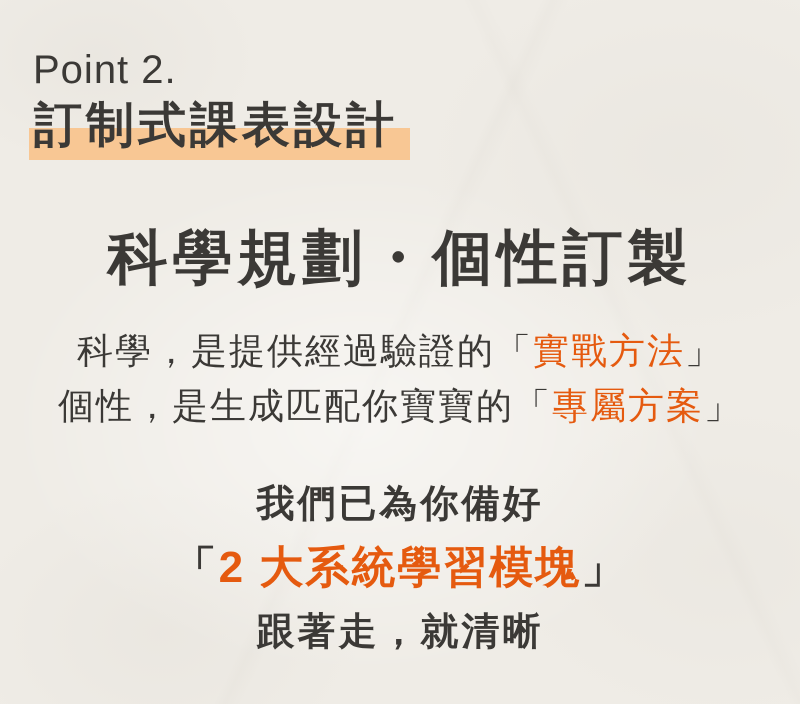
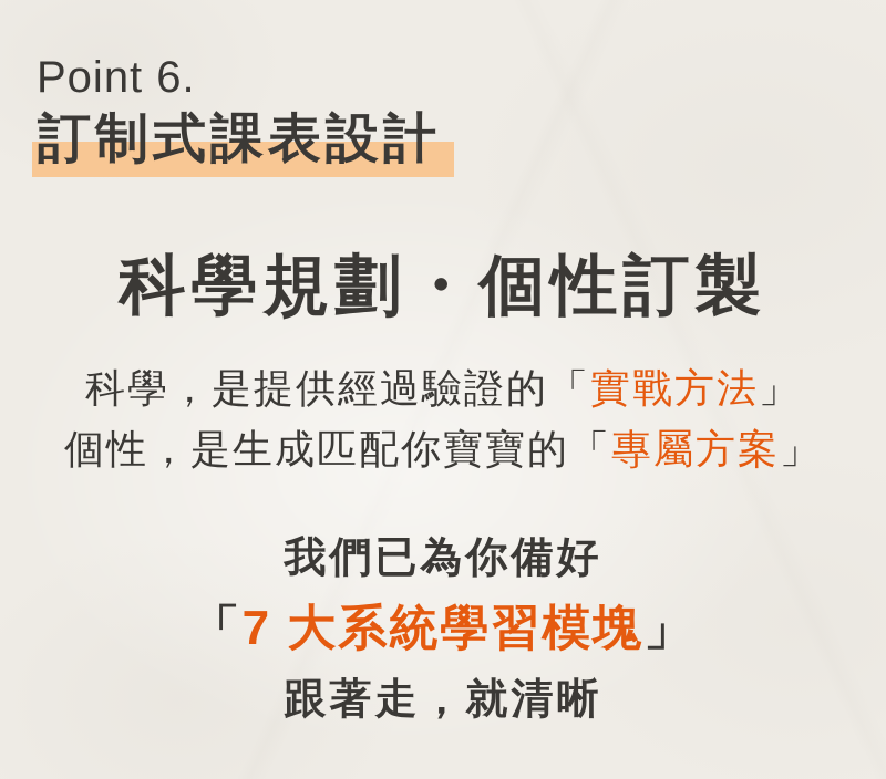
- Point 2.
+ Point 6.
  訂制式課表設計
  科學規劃・個性訂製
  科學，是提供經過驗證的「實戰方法」
  個性，是生成匹配你寶寶的「專屬方案」
  我們已為你備好
- 「2 大系統學習模塊」
+ 「7 大系統學習模塊」
  跟著走，就清晰
